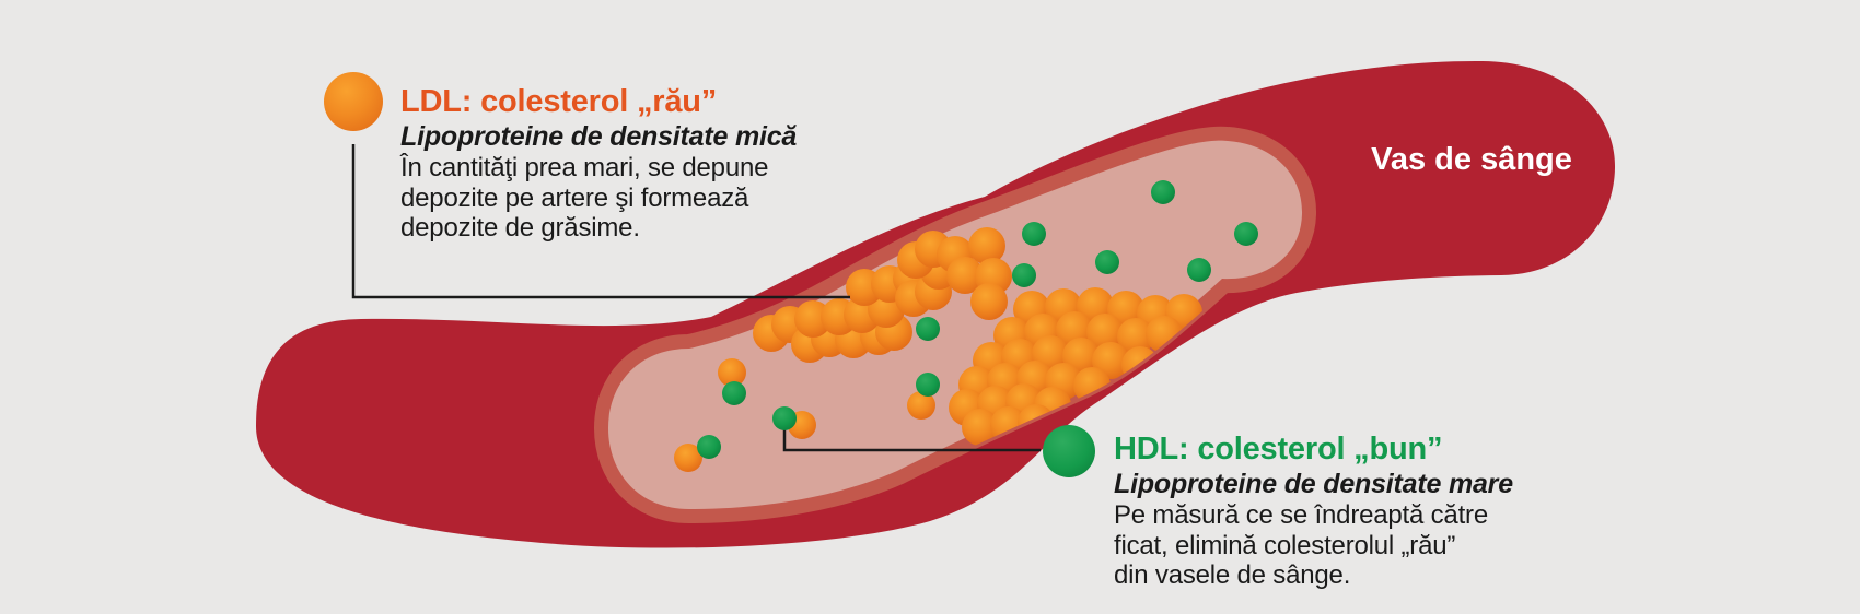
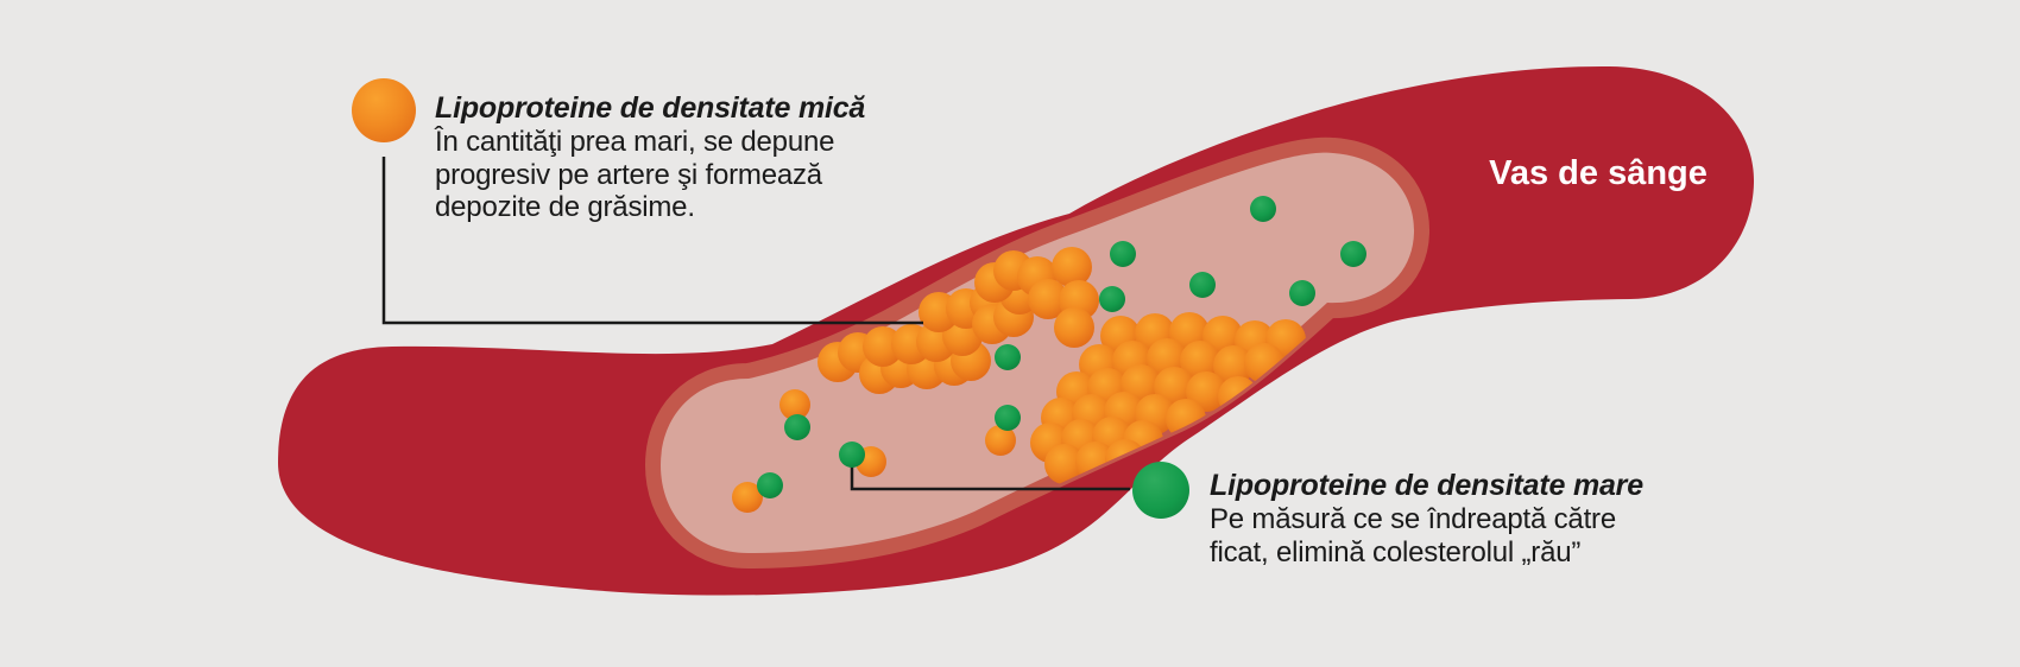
- LDL: colesterol „rău”
  Lipoproteine de densitate mică
  În cantităţi prea mari, se depune
- depozite pe artere şi formează
+ progresiv pe artere şi formează
  depozite de grăsime.
  Vas de sânge
- HDL: colesterol „bun”
  Lipoproteine de densitate mare
  Pe măsură ce se îndreaptă către
  ficat, elimină colesterolul „rău”
- din vasele de sânge.
